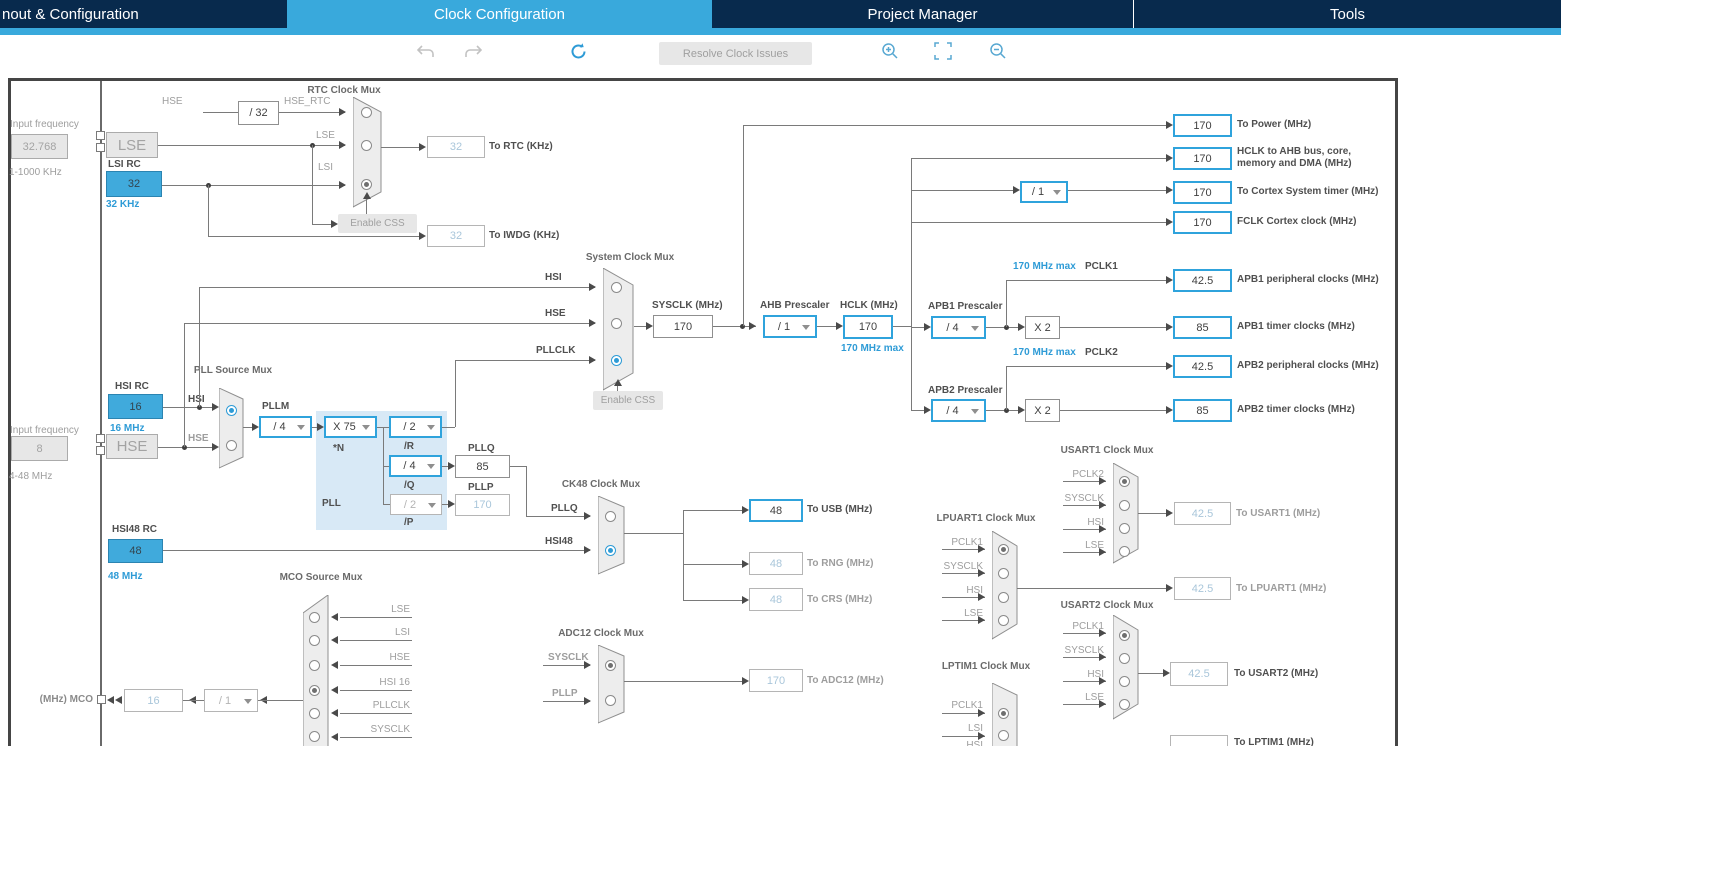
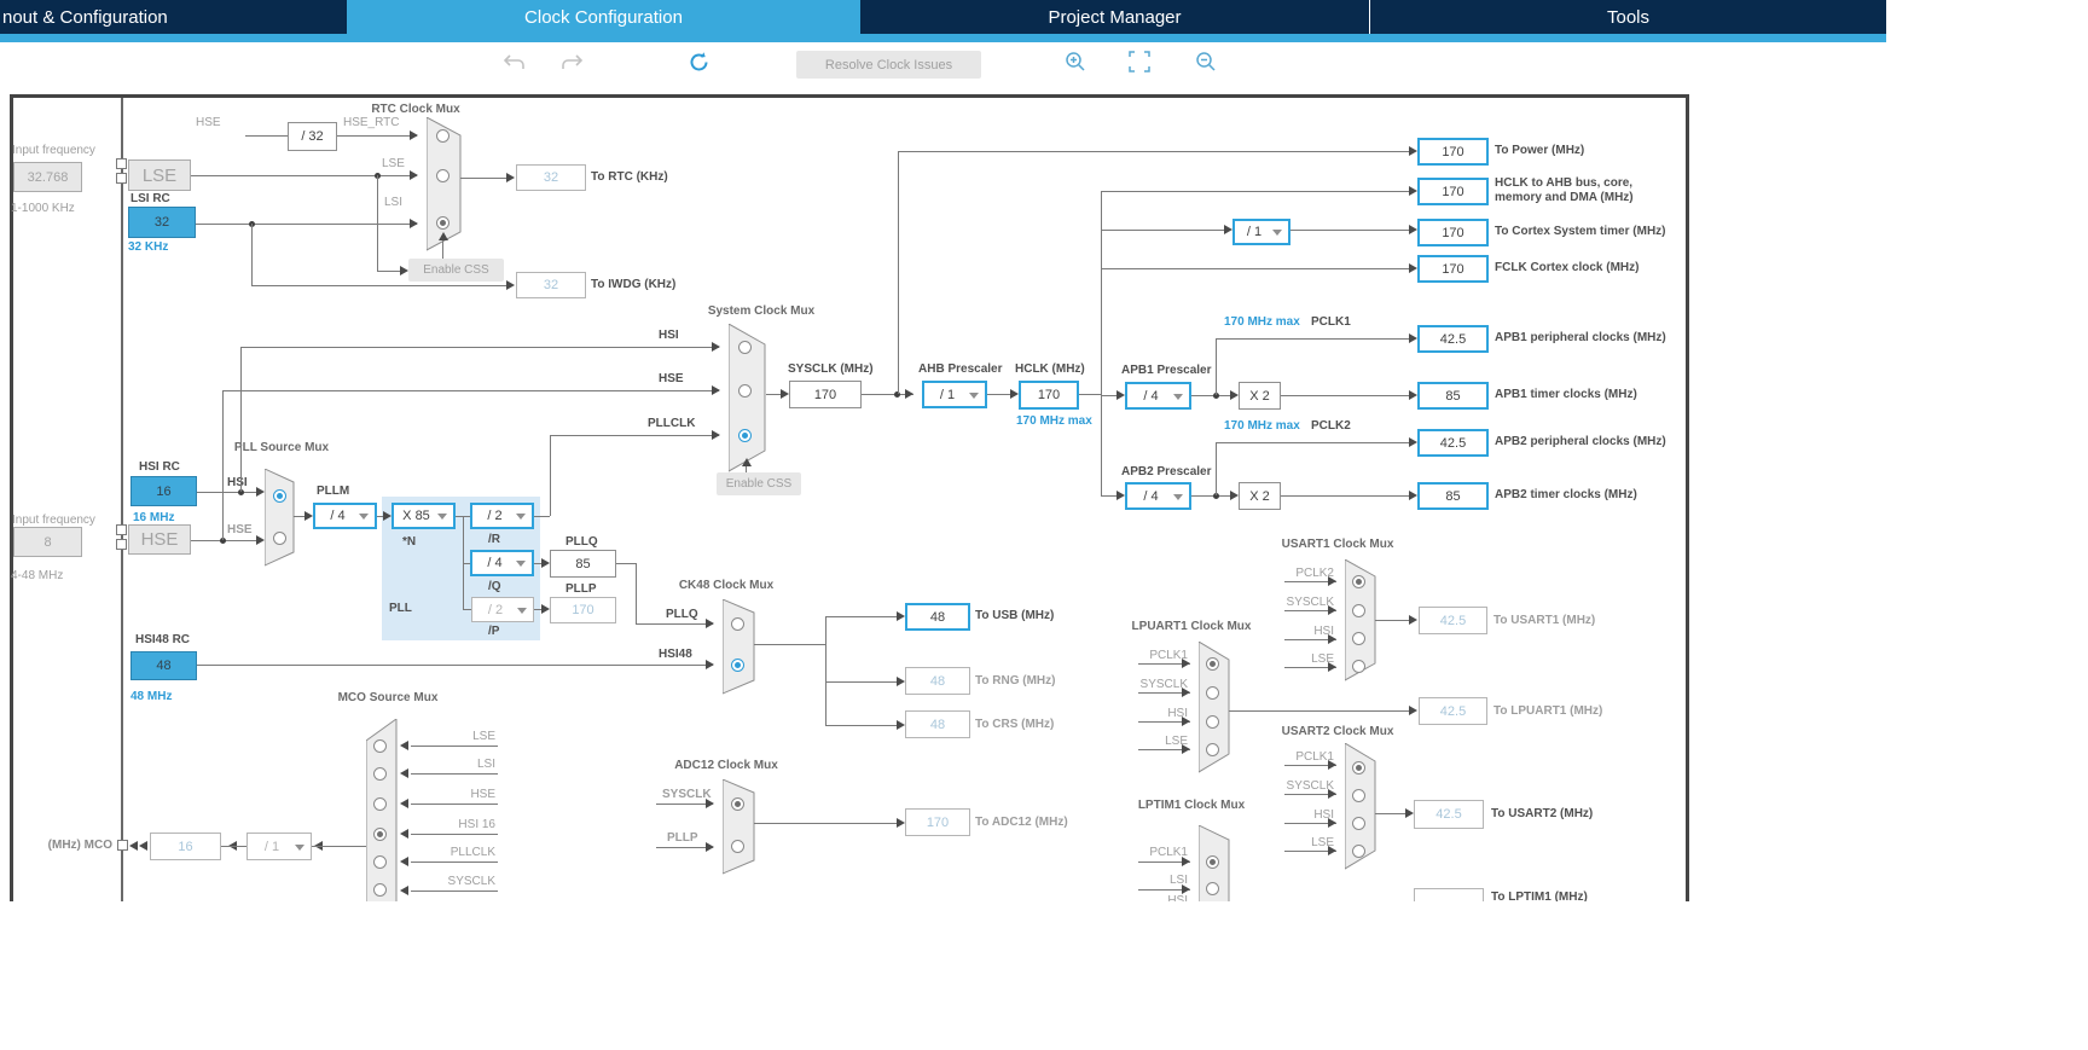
  nout & Configuration
  Clock Configuration
  Project Manager
  Tools
  Resolve Clock Issues
  Input frequency
  32.768
  1-1000 KHz
  LSE
  LSI RC
  32
  32 KHz
  HSI RC
  16
  16 MHz
  Input frequency
  8
  4-48 MHz
  HSE
  HSI48 RC
  48
  48 MHz
  RTC Clock Mux
  HSE
  / 32
  HSE_RTC
  LSE
  LSI
  Enable CSS
  32
  To RTC (KHz)
  32
  To IWDG (KHz)
  System Clock Mux
  HSI
  HSE
  PLLCLK
  Enable CSS
  SYSCLK (MHz)
  170
  AHB Prescaler
  / 1
  HCLK (MHz)
  170
  170 MHz max
  PLL Source Mux
  HSE
  PLLM
  / 4
- X 75
+ X 85
  *N
  / 2
  /R
  / 4
  /Q
  / 2
  /P
  PLL
  PLLQ
  85
  PLLP
  170
  170
  To Power (MHz)
  170
  HCLK to AHB bus, core,
  memory and DMA (MHz)
  / 1
  170
  To Cortex System timer (MHz)
  170
  FCLK Cortex clock (MHz)
  170 MHz max
  PCLK1
  42.5
  APB1 peripheral clocks (MHz)
  APB1 Prescaler
  / 4
  X 2
  85
  APB1 timer clocks (MHz)
  170 MHz max
  PCLK2
  42.5
  APB2 peripheral clocks (MHz)
  APB2 Prescaler
  / 4
  X 2
  85
  APB2 timer clocks (MHz)
  CK48 Clock Mux
  PLLQ
  HSI48
  48
  To USB (MHz)
  48
  To RNG (MHz)
  48
  To CRS (MHz)
  ADC12 Clock Mux
  SYSCLK
  PLLP
  170
  To ADC12 (MHz)
  MCO Source Mux
  LSE
  LSI
  HSE
  HSI 16
  PLLCLK
  SYSCLK
  (MHz) MCO
  16
  / 1
  USART1 Clock Mux
  PCLK2
  SYSCLK
  HSI
  LSE
  42.5
  To USART1 (MHz)
  LPUART1 Clock Mux
  PCLK1
  SYSCLK
  HSI
  LSE
  42.5
  To LPUART1 (MHz)
  USART2 Clock Mux
  PCLK1
  SYSCLK
  HSI
  LSE
  42.5
  To USART2 (MHz)
  LPTIM1 Clock Mux
  PCLK1
  LSI
  To LPTIM1 (MHz)
